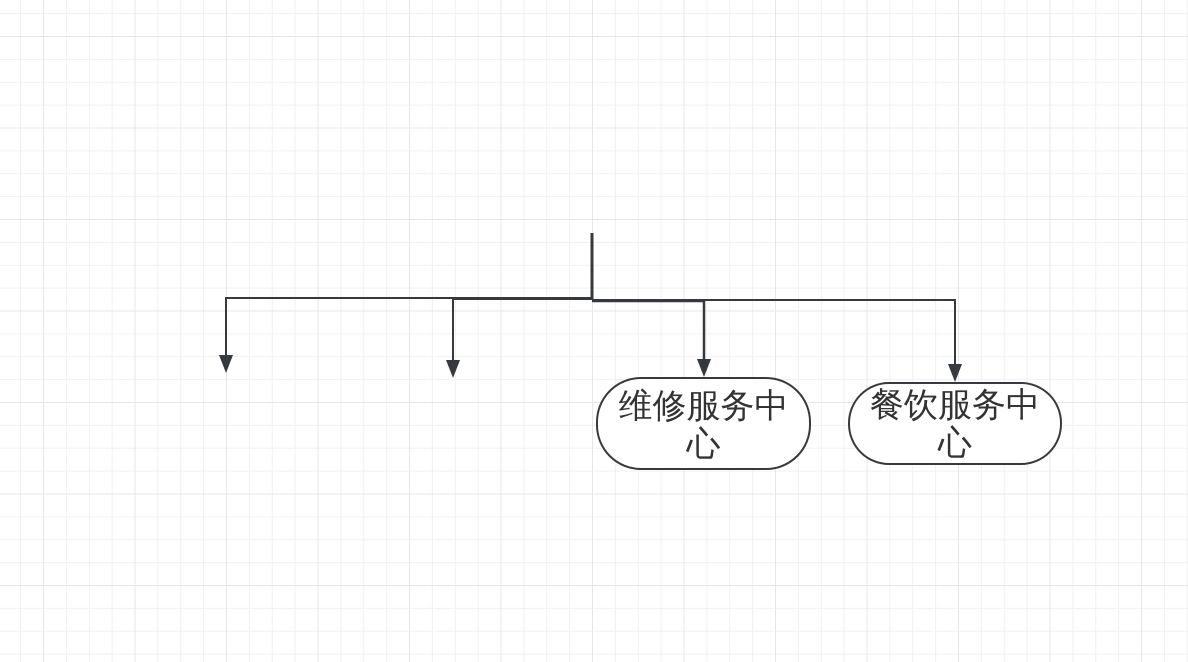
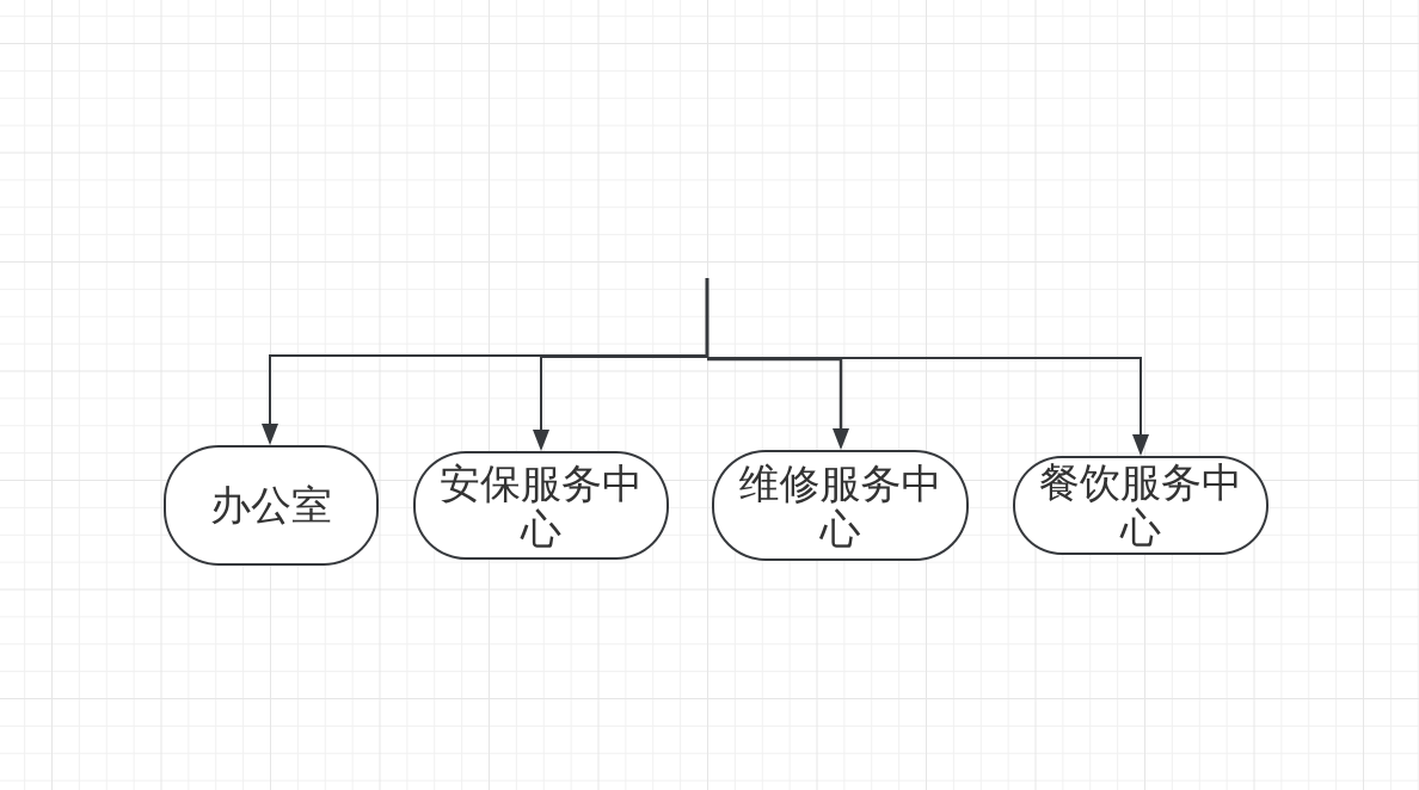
+ 办公室
+ 安保服务中心
  维修服务中心
  餐饮服务中心
